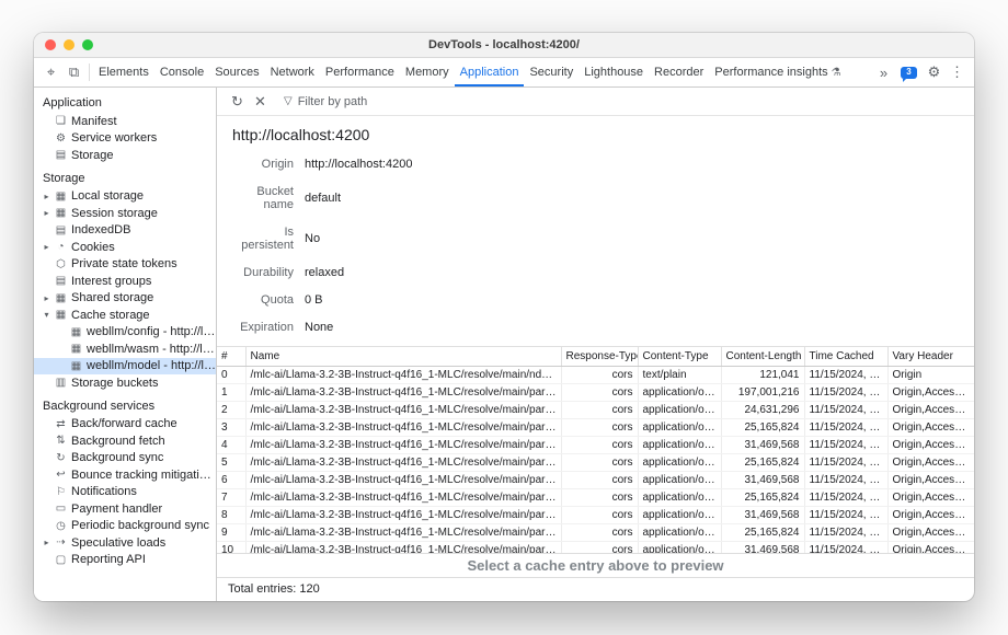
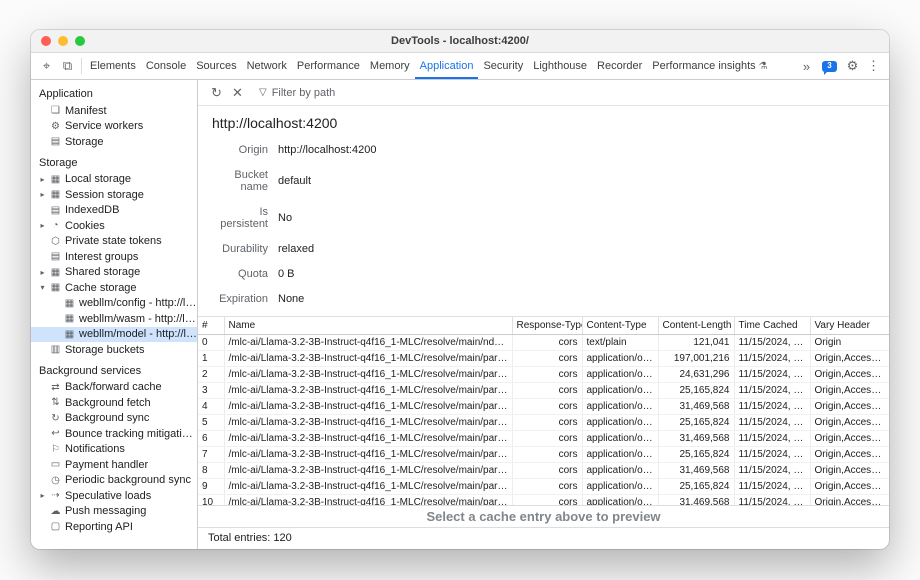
  DevTools - localhost:4200/
  ⌖
  ⧉
  Elements
  Console
  Sources
  Network
  Performance
  Memory
  Application
  Security
  Lighthouse
  Recorder
  Performance insights
  ⚗
  »
  3
  ⚙
  ⋮
  Application
  ❏
  Manifest
  ⚙
  Service workers
  ▤
  Storage
  Storage
  ▸
  ▦
  Local storage
  ▸
  ▦
  Session storage
  ▤
  IndexedDB
  ▸
  ◔
  Cookies
  ⬡
  Private state tokens
  ▤
  Interest groups
  ▸
  ▦
  Shared storage
  ▾
  ▦
  Cache storage
  ▦
  webllm/config - http://loc
  ▦
  webllm/wasm - http://loc
  ▦
  webllm/model - http://loc
  ▥
  Storage buckets
  Background services
  ⇄
  Back/forward cache
  ⇅
  Background fetch
  ↻
  Background sync
  ↩
  Bounce tracking mitigations
  ⚐
  Notifications
  ▭
  Payment handler
  ◷
  Periodic background sync
  ▸
  ⇢
  Speculative loads
+ ☁
+ Push messaging
  ▢
  Reporting API
  ↻
  ✕
  ▽
  Filter by path
  http://localhost:4200
  Origin
  http://localhost:4200
  Bucket name
  default
  Is persistent
  No
  Durability
  relaxed
  Quota
  0 B
  Expiration
  None
  #	Name	Response-Typ	Content-Type	Content-Length	Time Cached	Vary Header
  0	/mlc-ai/Llama-3.2-3B-Instruct-q4f16_1-MLC/resolve/main/ndarra	cors	text/plain	121,041	11/15/2024, 10…	Origin
  1	/mlc-ai/Llama-3.2-3B-Instruct-q4f16_1-MLC/resolve/main/param	cors	application/oc…	197,001,216	11/15/2024, 10…	Origin,Access…
  2	/mlc-ai/Llama-3.2-3B-Instruct-q4f16_1-MLC/resolve/main/param	cors	application/oc…	24,631,296	11/15/2024, 10…	Origin,Access…
  3	/mlc-ai/Llama-3.2-3B-Instruct-q4f16_1-MLC/resolve/main/param	cors	application/oc…	25,165,824	11/15/2024, 10…	Origin,Access…
  4	/mlc-ai/Llama-3.2-3B-Instruct-q4f16_1-MLC/resolve/main/param	cors	application/oc…	31,469,568	11/15/2024, 10…	Origin,Access…
  5	/mlc-ai/Llama-3.2-3B-Instruct-q4f16_1-MLC/resolve/main/param	cors	application/oc…	25,165,824	11/15/2024, 10…	Origin,Access…
  6	/mlc-ai/Llama-3.2-3B-Instruct-q4f16_1-MLC/resolve/main/param	cors	application/oc…	31,469,568	11/15/2024, 10…	Origin,Access…
  7	/mlc-ai/Llama-3.2-3B-Instruct-q4f16_1-MLC/resolve/main/param	cors	application/oc…	25,165,824	11/15/2024, 10…	Origin,Access…
  8	/mlc-ai/Llama-3.2-3B-Instruct-q4f16_1-MLC/resolve/main/param	cors	application/oc…	31,469,568	11/15/2024, 10…	Origin,Access…
  9	/mlc-ai/Llama-3.2-3B-Instruct-q4f16_1-MLC/resolve/main/param	cors	application/oc…	25,165,824	11/15/2024, 10…	Origin,Access…
  10	/mlc-ai/Llama-3.2-3B-Instruct-q4f16_1-MLC/resolve/main/param	cors	application/oc…	31,469,568	11/15/2024, 10…	Origin,Access…
  Select a cache entry above to preview
  Total entries: 120
